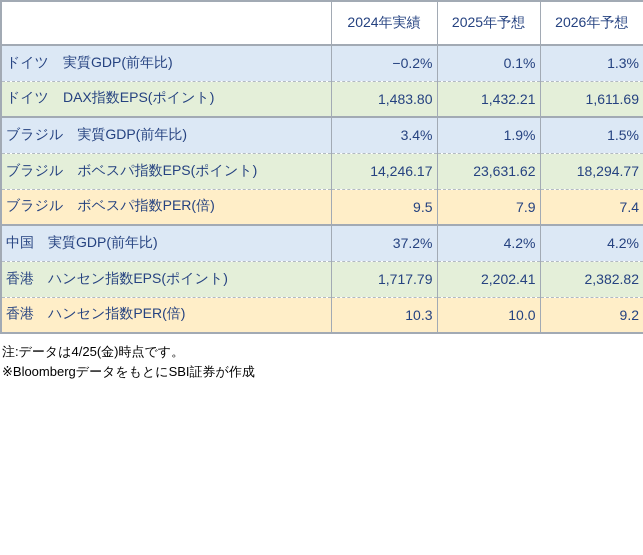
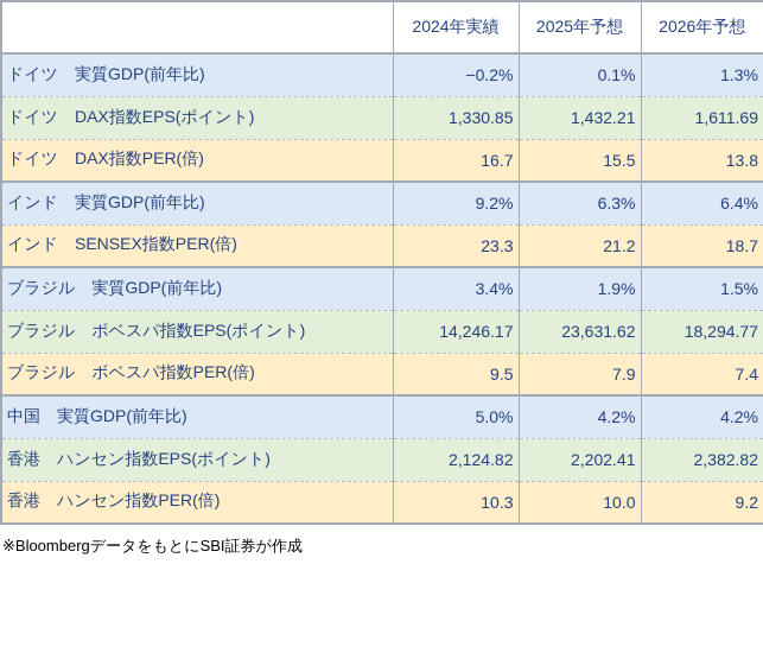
  	2024年実績	2025年予想	2026年予想
  ドイツ 実質GDP(前年比)	−0.2%	0.1%	1.3%
- ドイツ DAX指数EPS(ポイント)	1,483.80	1,432.21	1,611.69
+ ドイツ DAX指数EPS(ポイント)	1,330.85	1,432.21	1,611.69
+ ドイツ DAX指数PER(倍)	16.7	15.5	13.8
+ インド 実質GDP(前年比)	9.2%	6.3%	6.4%
+ インド SENSEX指数PER(倍)	23.3	21.2	18.7
  ブラジル 実質GDP(前年比)	3.4%	1.9%	1.5%
  ブラジル ボベスパ指数EPS(ポイント)	14,246.17	23,631.62	18,294.77
  ブラジル ボベスパ指数PER(倍)	9.5	7.9	7.4
- 中国 実質GDP(前年比)	37.2%	4.2%	4.2%
+ 中国 実質GDP(前年比)	5.0%	4.2%	4.2%
- 香港 ハンセン指数EPS(ポイント)	1,717.79	2,202.41	2,382.82
+ 香港 ハンセン指数EPS(ポイント)	2,124.82	2,202.41	2,382.82
  香港 ハンセン指数PER(倍)	10.3	10.0	9.2
- 注:データは4/25(金)時点です。
  ※BloombergデータをもとにSBI証券が作成
